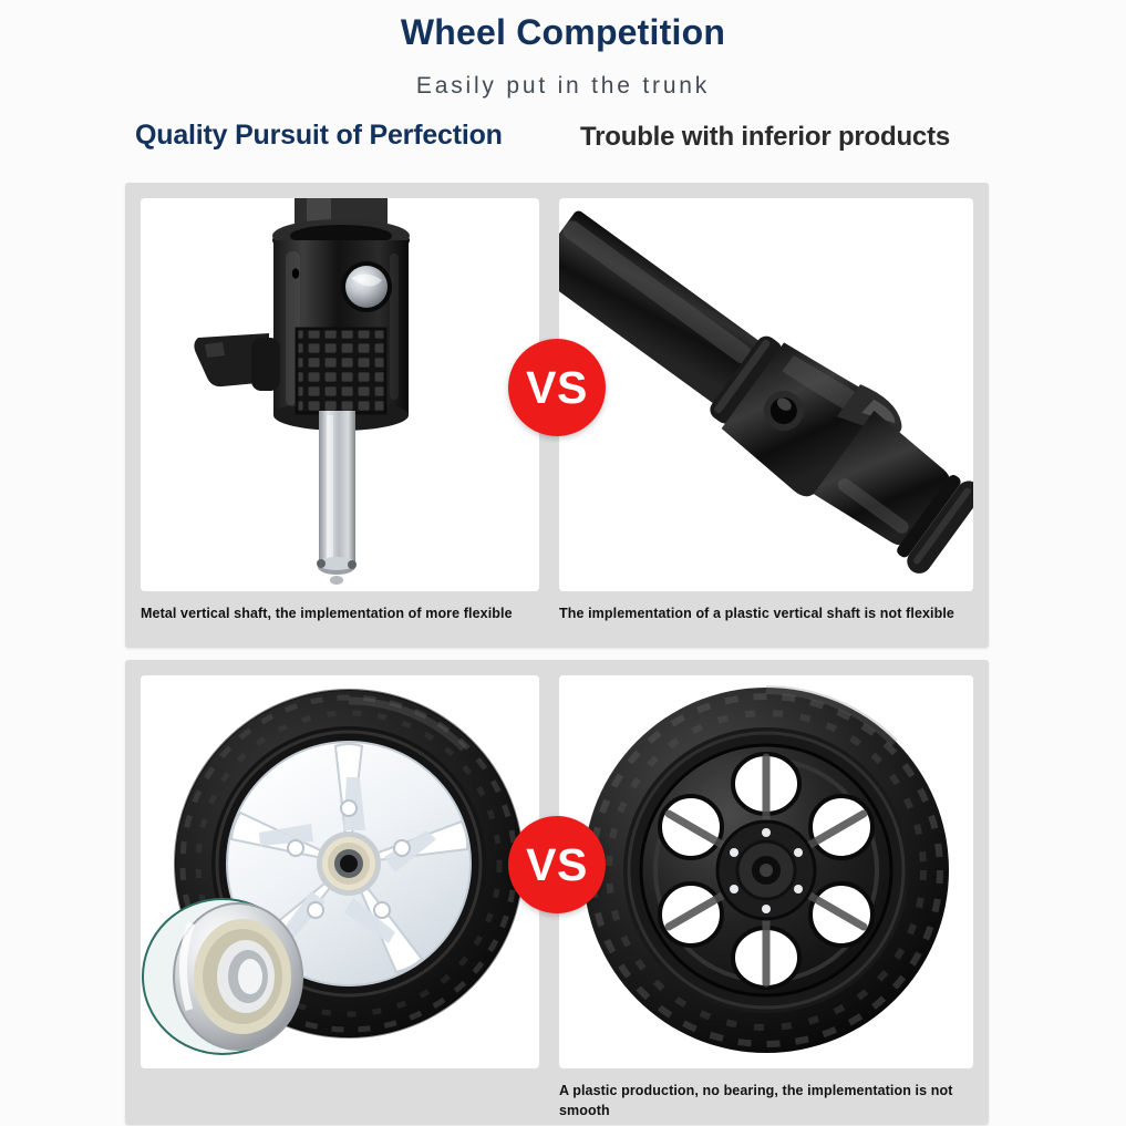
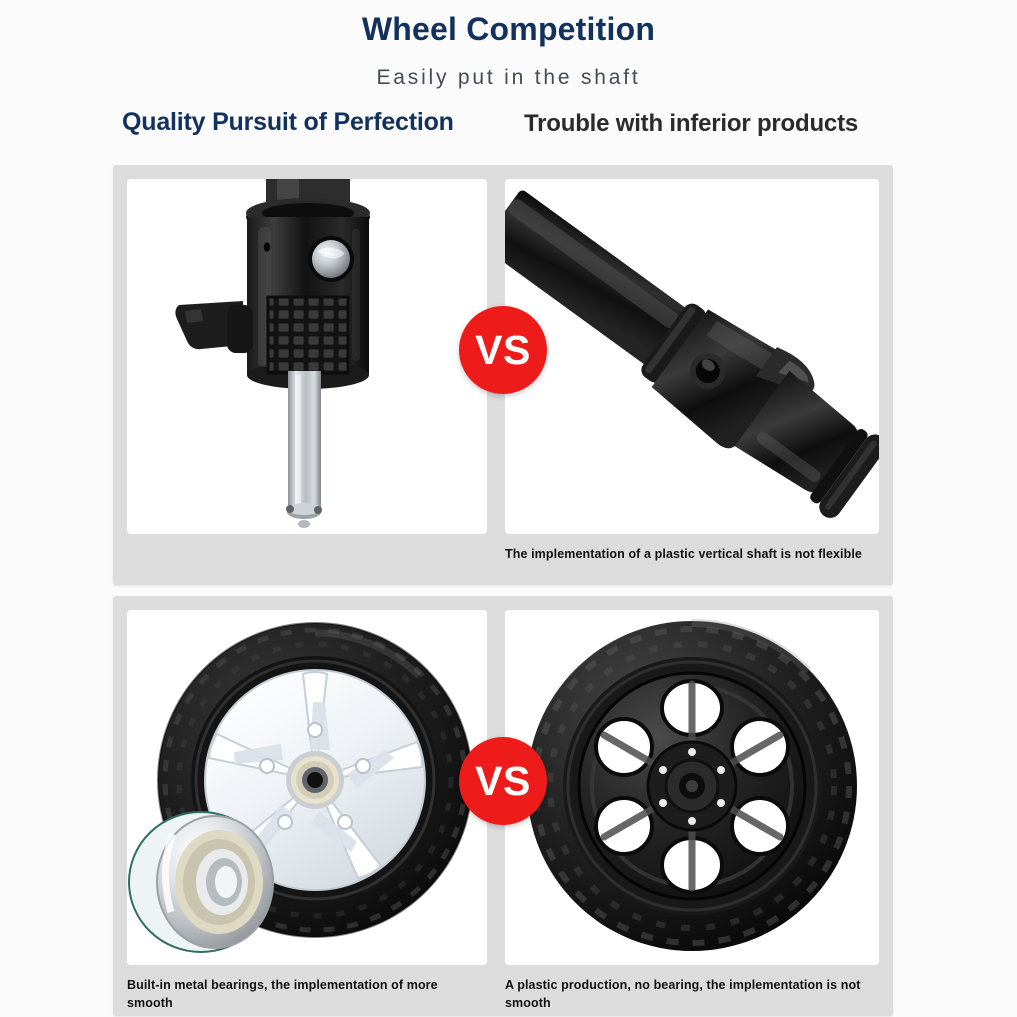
  Wheel Competition
- Easily put in the trunk
+ Easily put in the shaft
  Quality Pursuit of Perfection
  Trouble with inferior products
- Metal vertical shaft, the implementation of more flexible
  The implementation of a plastic vertical shaft is not flexible
  VS
+ Built-in metal bearings, the implementation of more smooth
  A plastic production, no bearing, the implementation is not smooth
  VS
